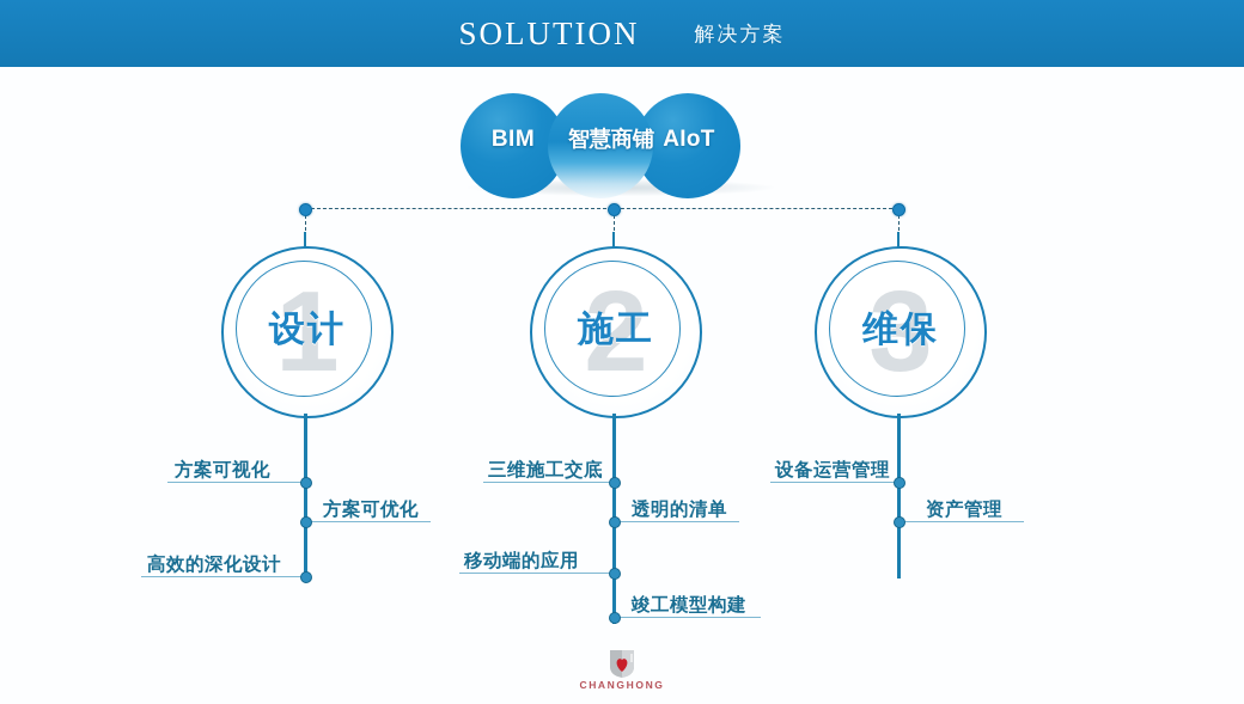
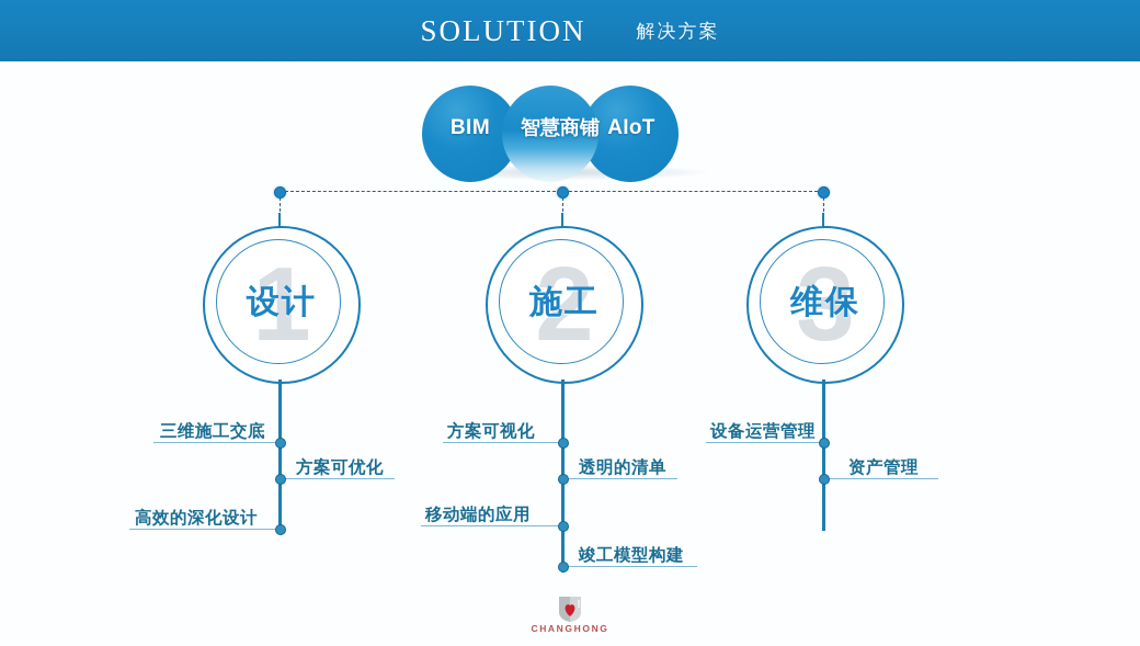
  SOLUTION
  解决方案
  BIM
  智慧商铺
  AIoT
  1
  设计
  2
  施工
  3
  维保
- 方案可视化
+ 三维施工交底
  方案可优化
  高效的深化设计
- 三维施工交底
+ 方案可视化
  透明的清单
  移动端的应用
  竣工模型构建
  设备运营管理
  资产管理
  CHANGHONG
